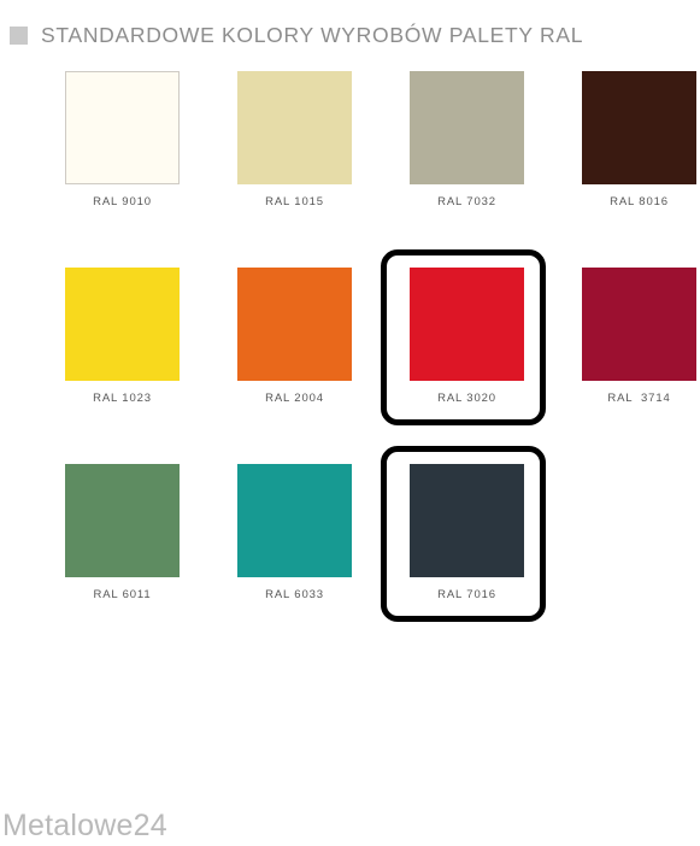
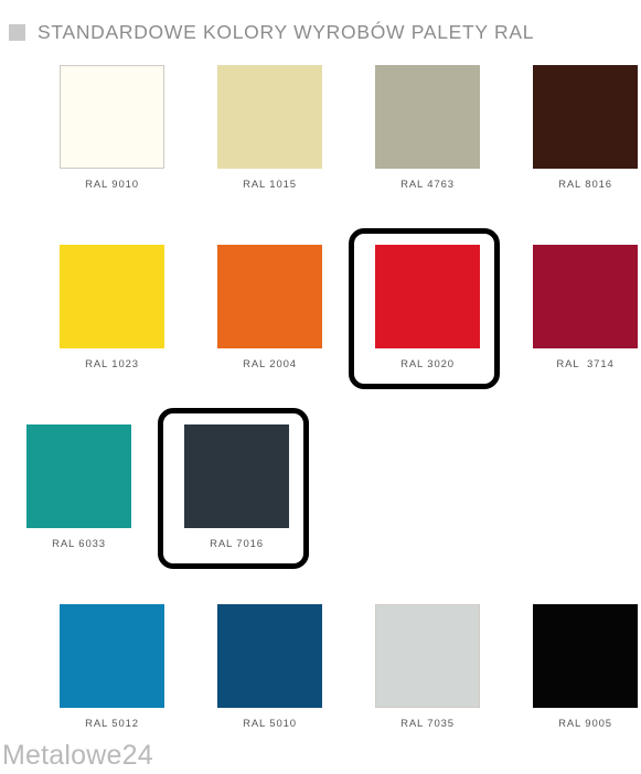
  STANDARDOWE KOLORY WYROBÓW PALETY RAL
  RAL 9010
  RAL 1015
- RAL 7032
+ RAL 4763
  RAL 8016
  RAL 1023
  RAL 2004
  RAL 3020
  RAL 3714
- RAL 6011
  RAL 6033
  RAL 7016
+ RAL 5012
+ RAL 5010
+ RAL 7035
+ RAL 9005
  Metalowe24
